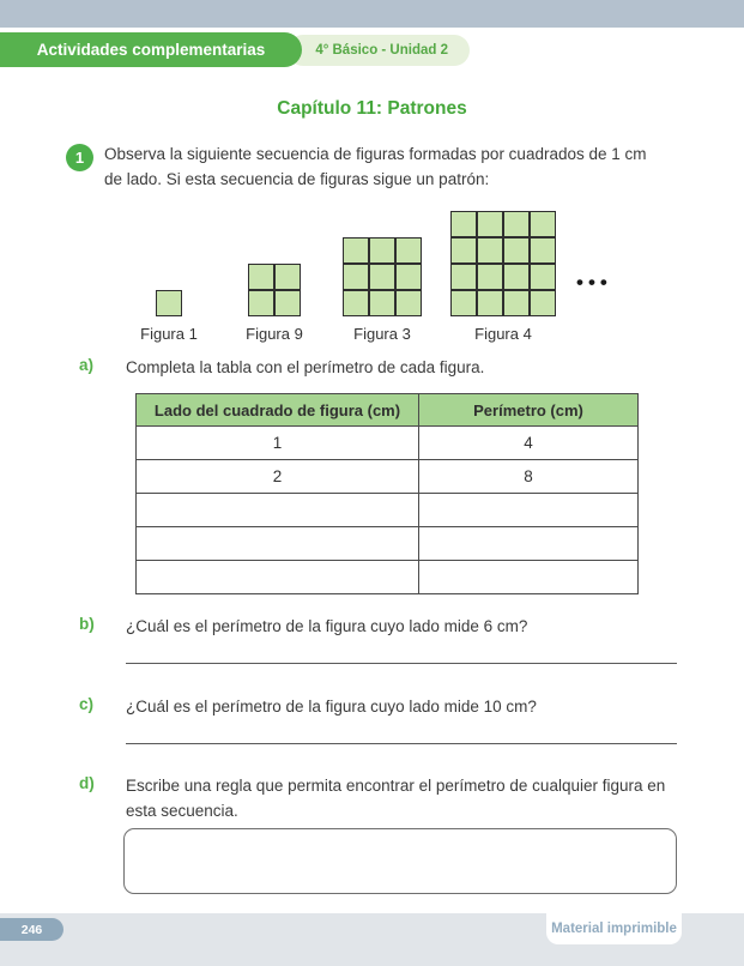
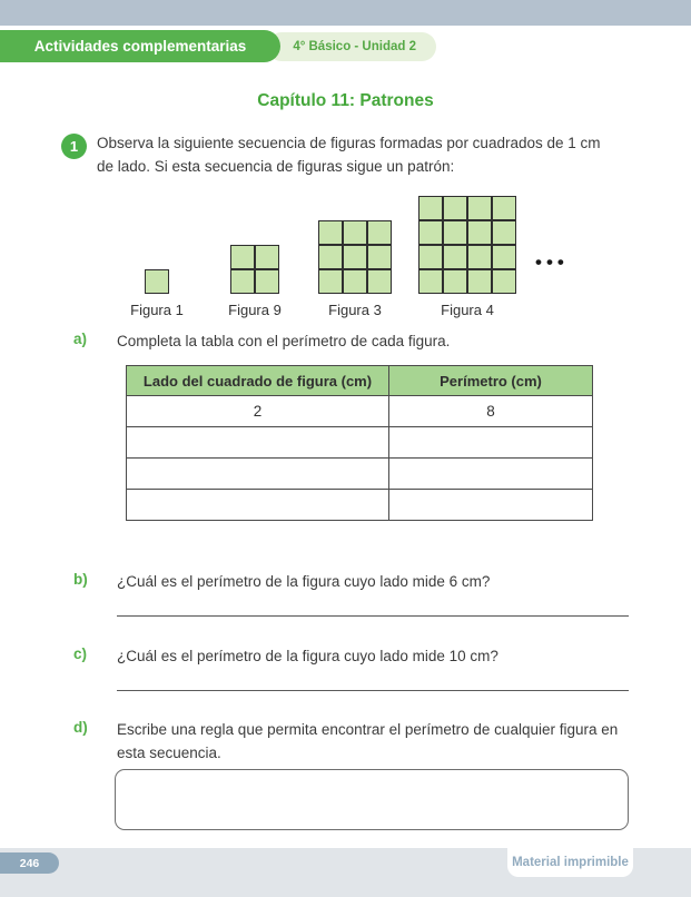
  4° Básico - Unidad 2
  Actividades complementarias
  Capítulo 11: Patrones
  1
  Observa la siguiente secuencia de figuras formadas por cuadrados de 1 cm de lado. Si esta secuencia de figuras sigue un patrón:
  Figura 1
  Figura 9
  Figura 3
  Figura 4
  •••
  a)
  Completa la tabla con el perímetro de cada figura.
  Lado del cuadrado de figura (cm)	Perímetro (cm)
- 1	4
  2	8
  b)
  ¿Cuál es el perímetro de la figura cuyo lado mide 6 cm?
  c)
  ¿Cuál es el perímetro de la figura cuyo lado mide 10 cm?
  d)
  Escribe una regla que permita encontrar el perímetro de cualquier figura en esta secuencia.
  246
  Material imprimible
